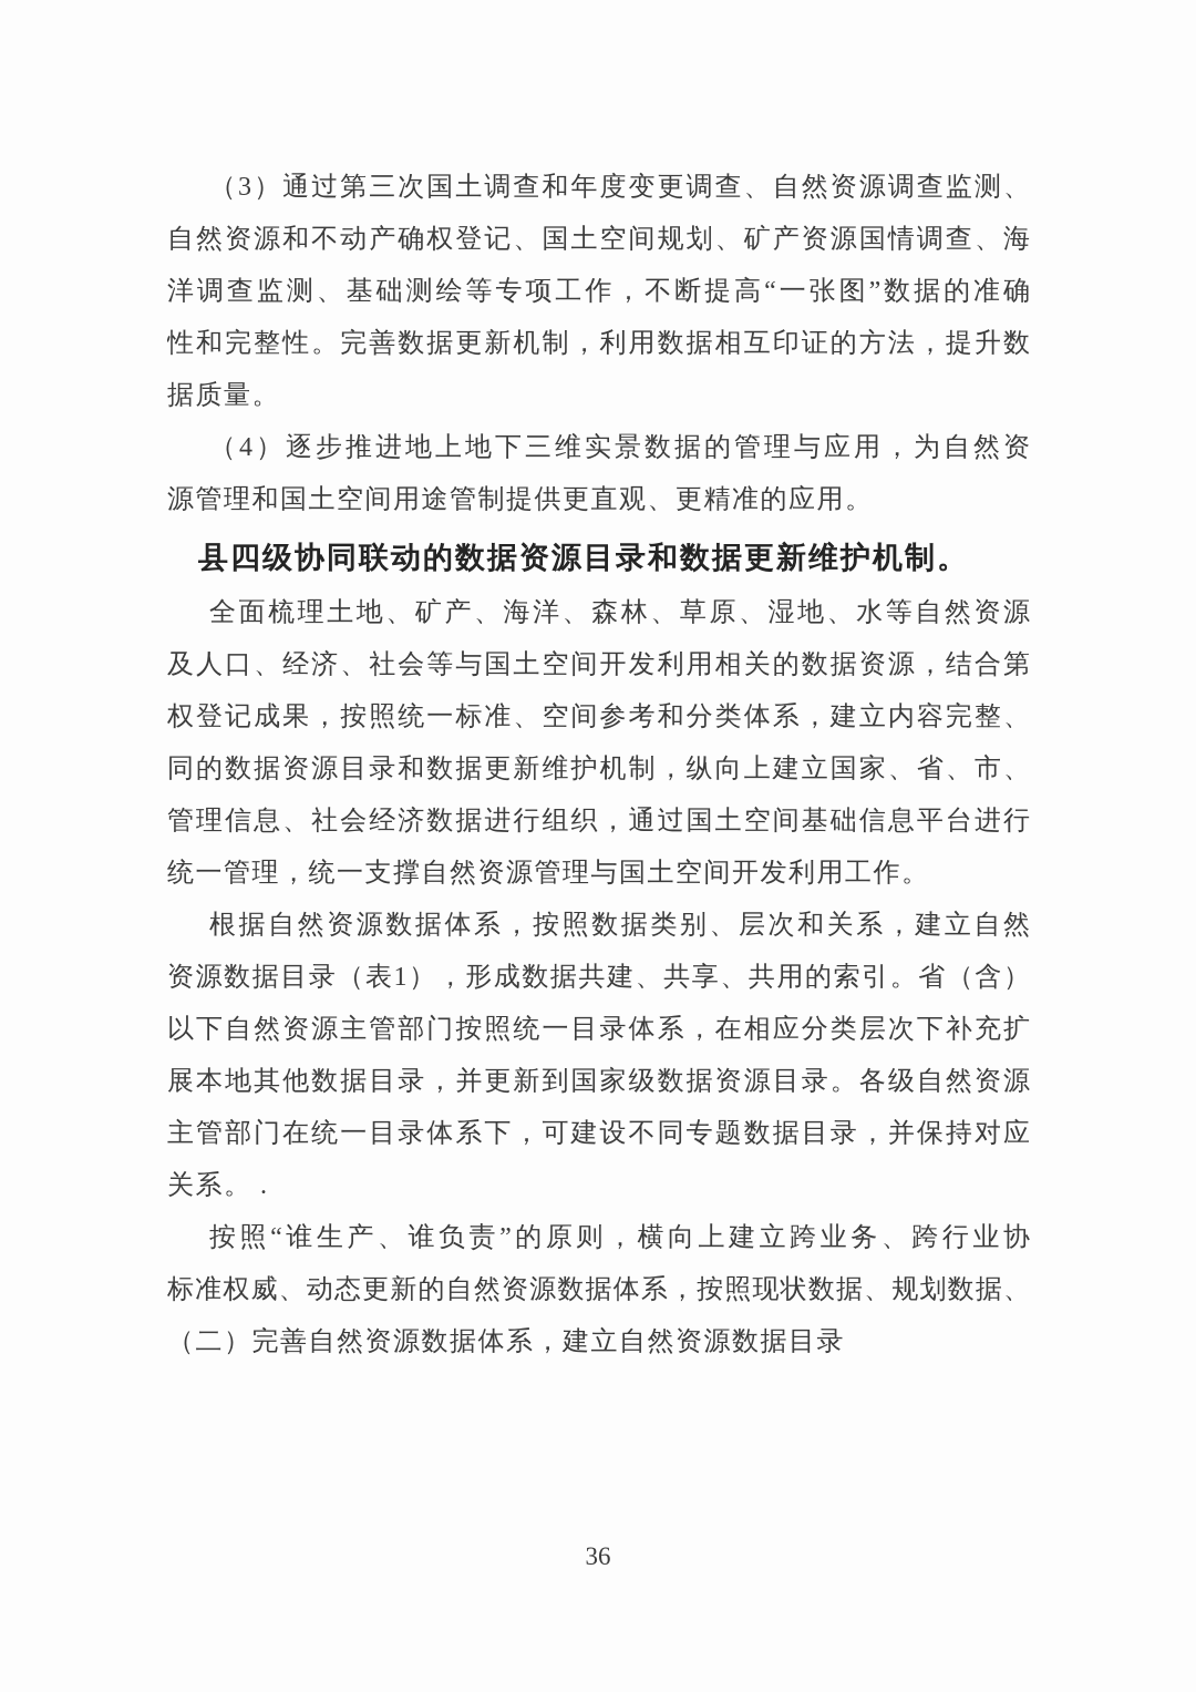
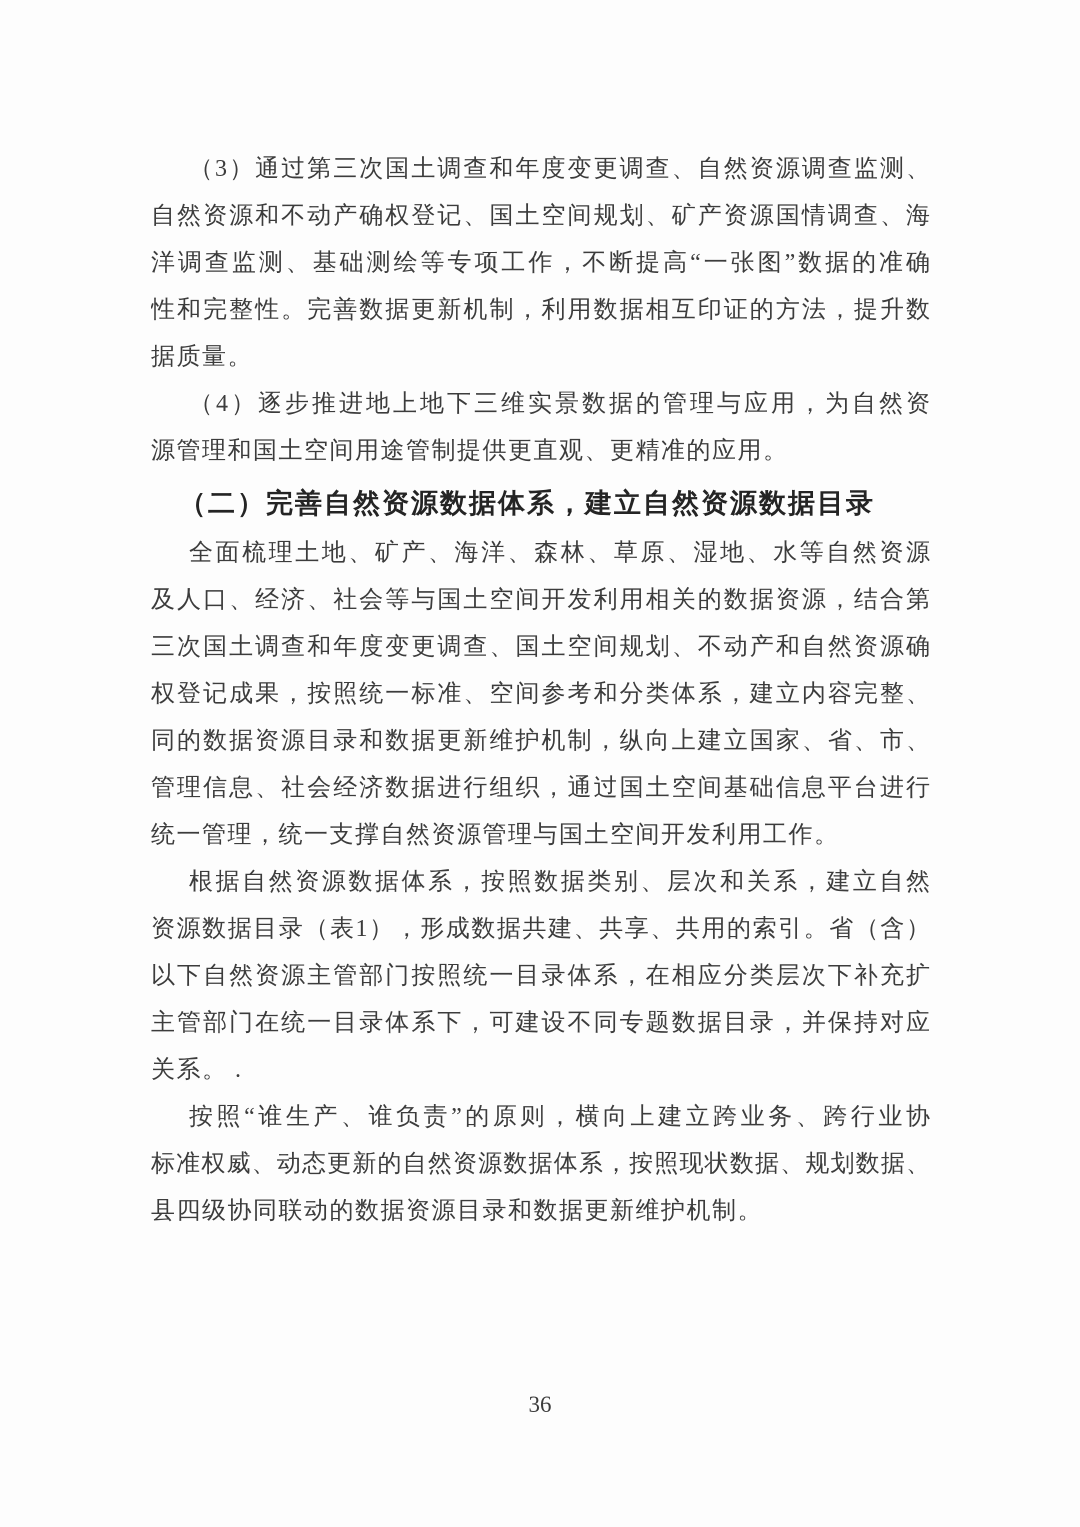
  （3）通过第三次国土调查和年度变更调查、自然资源调查监测、
  自然资源和不动产确权登记、国土空间规划、矿产资源国情调查、海
  洋调查监测、基础测绘等专项工作，不断提高“一张图”数据的准确
  性和完整性。完善数据更新机制，利用数据相互印证的方法，提升数
  据质量。
  （4）逐步推进地上地下三维实景数据的管理与应用，为自然资
  源管理和国土空间用途管制提供更直观、更精准的应用。
- 县四级协同联动的数据资源目录和数据更新维护机制。
+ （二）完善自然资源数据体系，建立自然资源数据目录
  全面梳理土地、矿产、海洋、森林、草原、湿地、水等自然资源
  及人口、经济、社会等与国土空间开发利用相关的数据资源，结合第
+ 三次国土调查和年度变更调查、国土空间规划、不动产和自然资源确
  权登记成果，按照统一标准、空间参考和分类体系，建立内容完整、
  同的数据资源目录和数据更新维护机制，纵向上建立国家、省、市、
  管理信息、社会经济数据进行组织，通过国土空间基础信息平台进行
  统一管理，统一支撑自然资源管理与国土空间开发利用工作。
  根据自然资源数据体系，按照数据类别、层次和关系，建立自然
  资源数据目录（表1），形成数据共建、共享、共用的索引。省（含）
  以下自然资源主管部门按照统一目录体系，在相应分类层次下补充扩
- 展本地其他数据目录，并更新到国家级数据资源目录。各级自然资源
  主管部门在统一目录体系下，可建设不同专题数据目录，并保持对应
  关系。 .
  按照“谁生产、谁负责”的原则，横向上建立跨业务、跨行业协
  标准权威、动态更新的自然资源数据体系，按照现状数据、规划数据、
- （二）完善自然资源数据体系，建立自然资源数据目录
+ 县四级协同联动的数据资源目录和数据更新维护机制。
  36
